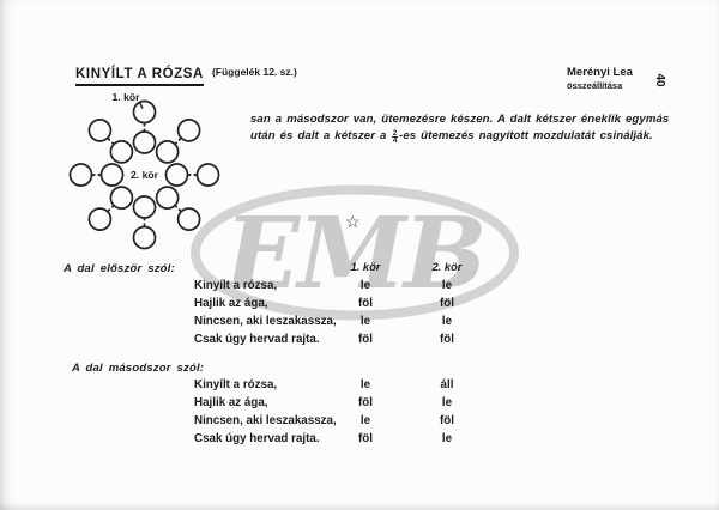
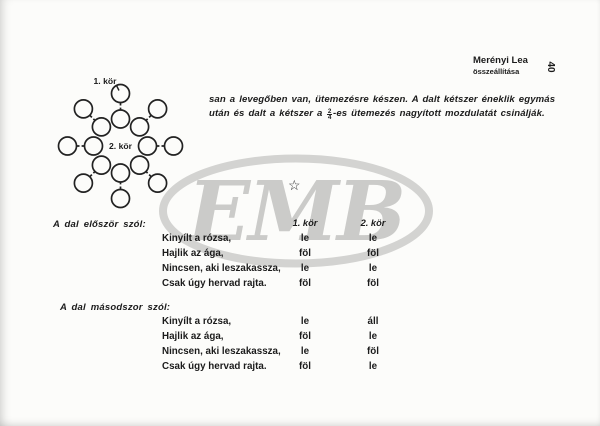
  EMB
- KINYÍLT A RÓZSA (Függelék 12. sz.)
  Merényi Lea
  összeállítása
  1. kör
  2. kör
- san a másodszor van, ütemezésre készen. A dalt kétszer éneklik egymás
+ san a levegőben van, ütemezésre készen. A dalt kétszer éneklik egymás
  után és dalt a kétszer a
  -es ütemezés nagyított mozdulatát csinálják.
  ☆
  A dal először szól:
  1. kör
  2. kör
  Kinyílt a rózsa,
  le
  le
  Hajlik az ága,
  föl
  föl
  Nincsen, aki leszakassz
  le
  le
  Csak úgy hervad rajta.
  föl
  föl
  A dal másodszor szól:
  Kinyílt a rózsa,
  le
  áll
  Hajlik az ága,
  föl
  le
  Nincsen, aki leszakassz
  le
  föl
  Csak úgy hervad rajta.
  föl
  le
